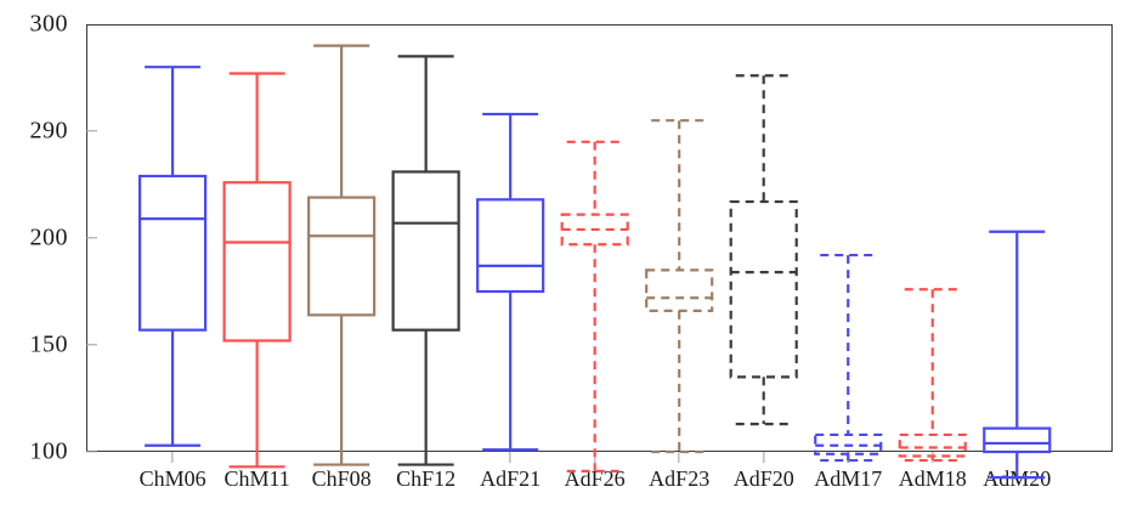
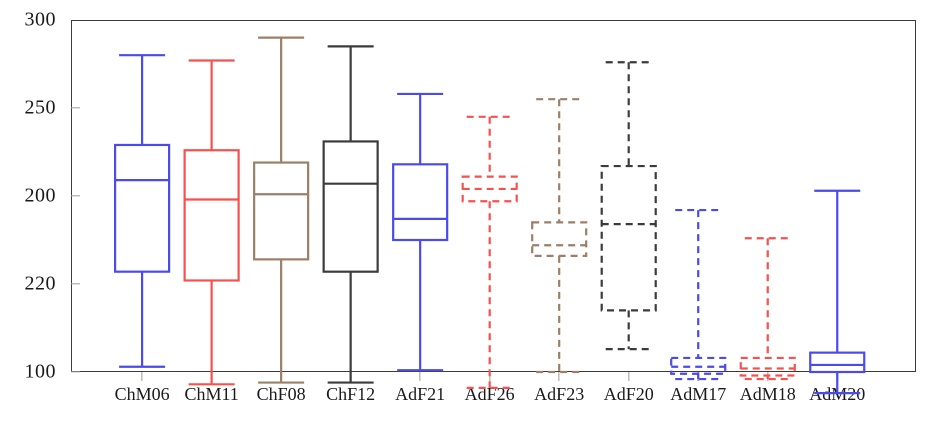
  100
- 150
+ 220
  200
- 290
+ 250
  300
  ChM06
  ChM11
  ChF08
  ChF12
  AdF21
  AdF26
  AdF23
  AdF20
  AdM17
  AdM18
